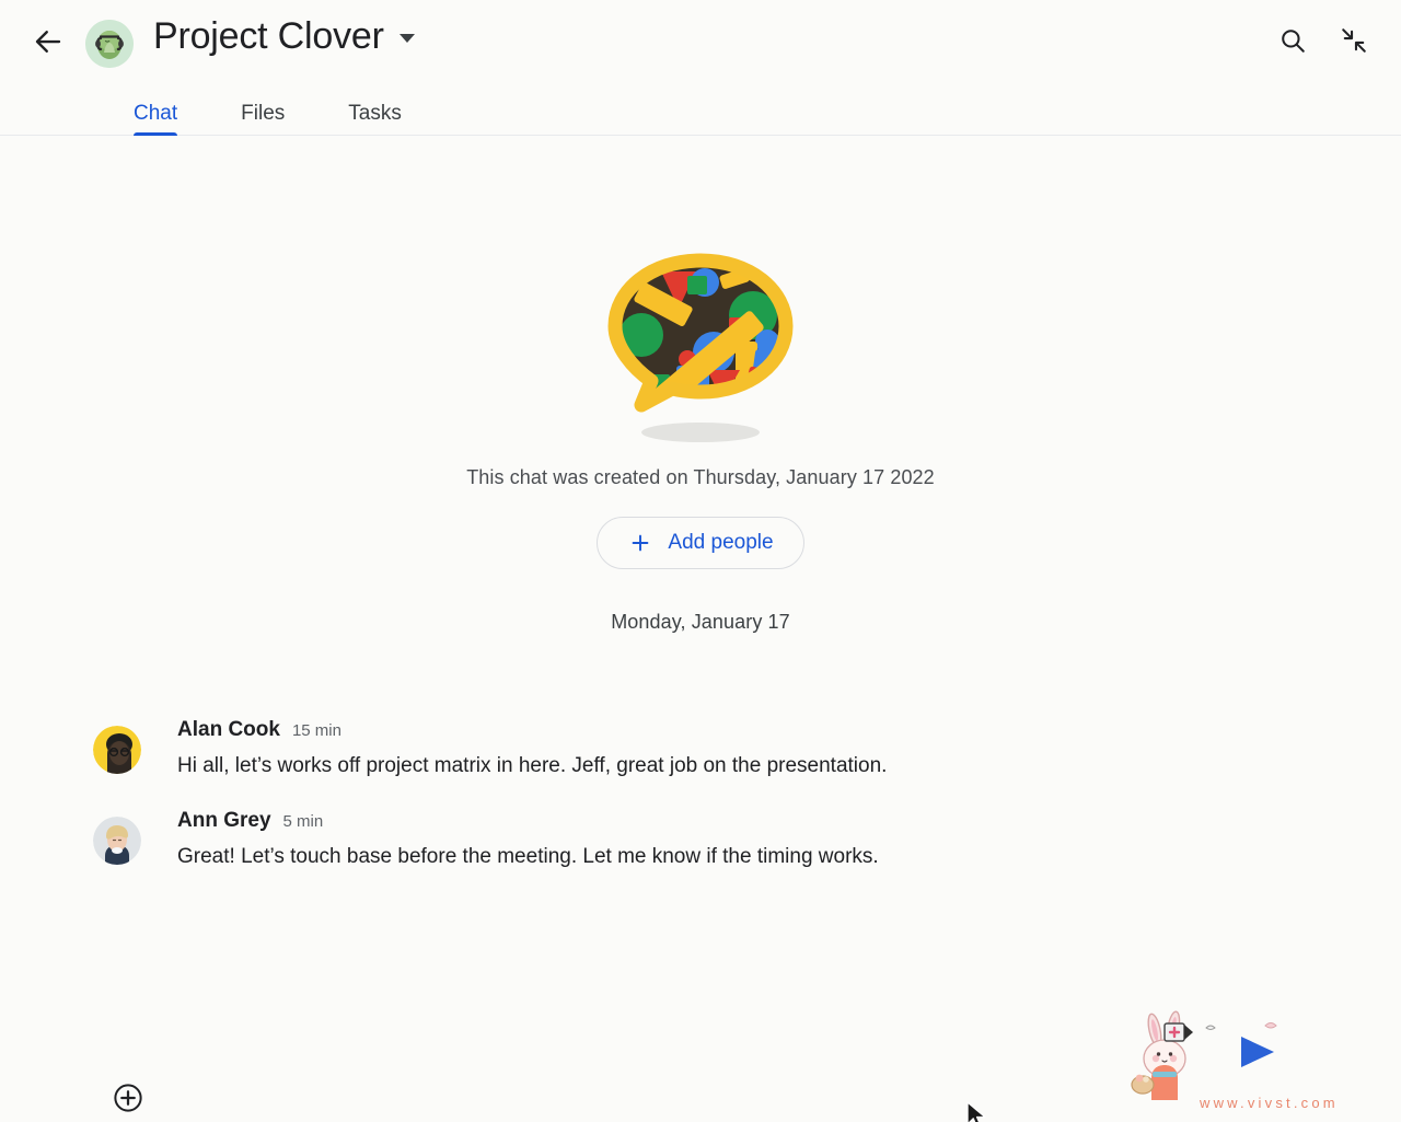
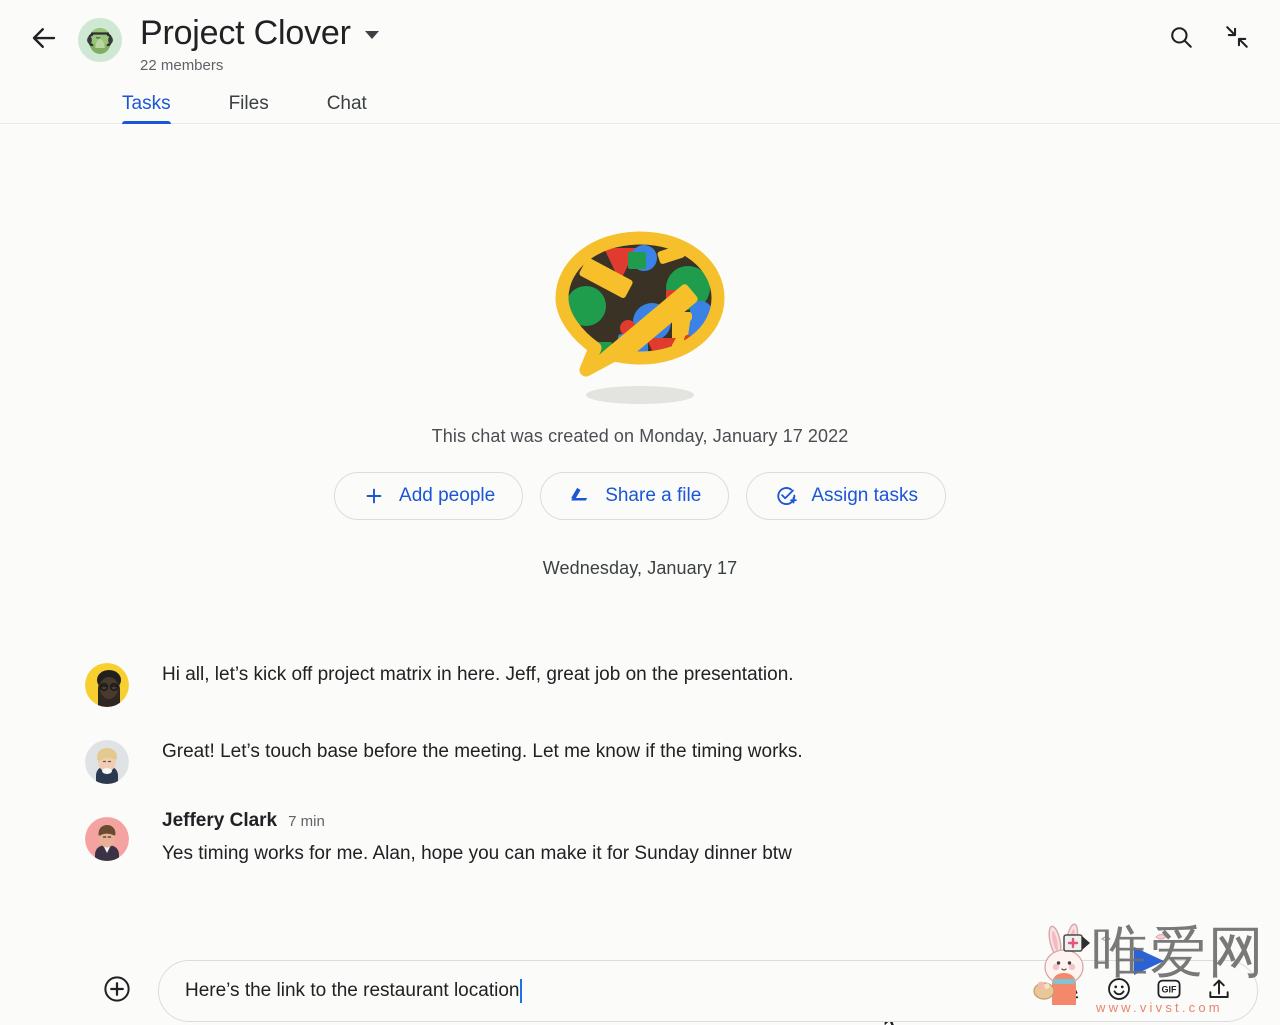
  Project Clover
+ 22 members
- Chat
+ Tasks
  Files
- Tasks
+ Chat
- This chat was created on Thursday, January 17 2022
+ This chat was created on Monday, January 17 2022
  Add people
+ Share a file
+ Assign tasks
- Monday, January 17
+ Wednesday, January 17
- Alan Cook
- 15 min
- Hi all, let’s works off project matrix in here. Jeff, great job on the presentation.
+ Hi all, let’s kick off project matrix in here. Jeff, great job on the presentation.
- Ann Grey
- 5 min
  Great! Let’s touch base before the meeting. Let me know if the timing works.
+ Jeffery Clark
+ 7 min
+ Yes timing works for me. Alan, hope you can make it for Sunday dinner btw
+ Here’s the link to the restaurant location
+ GIF
+ 唯爱网
  www.vivst.com
